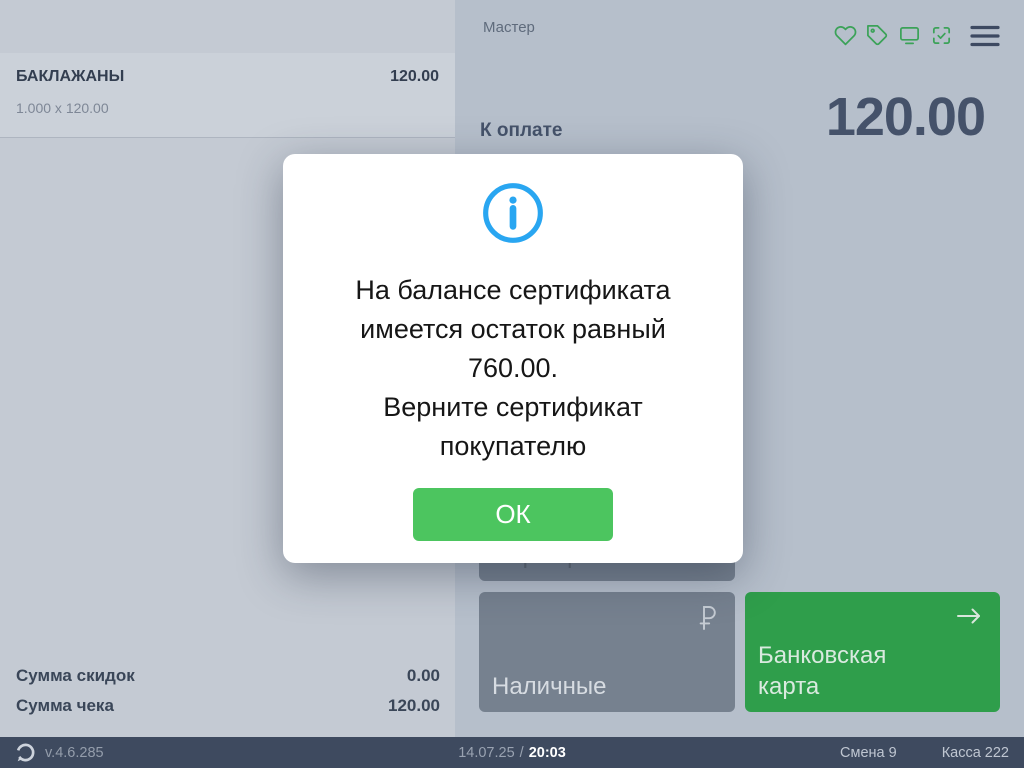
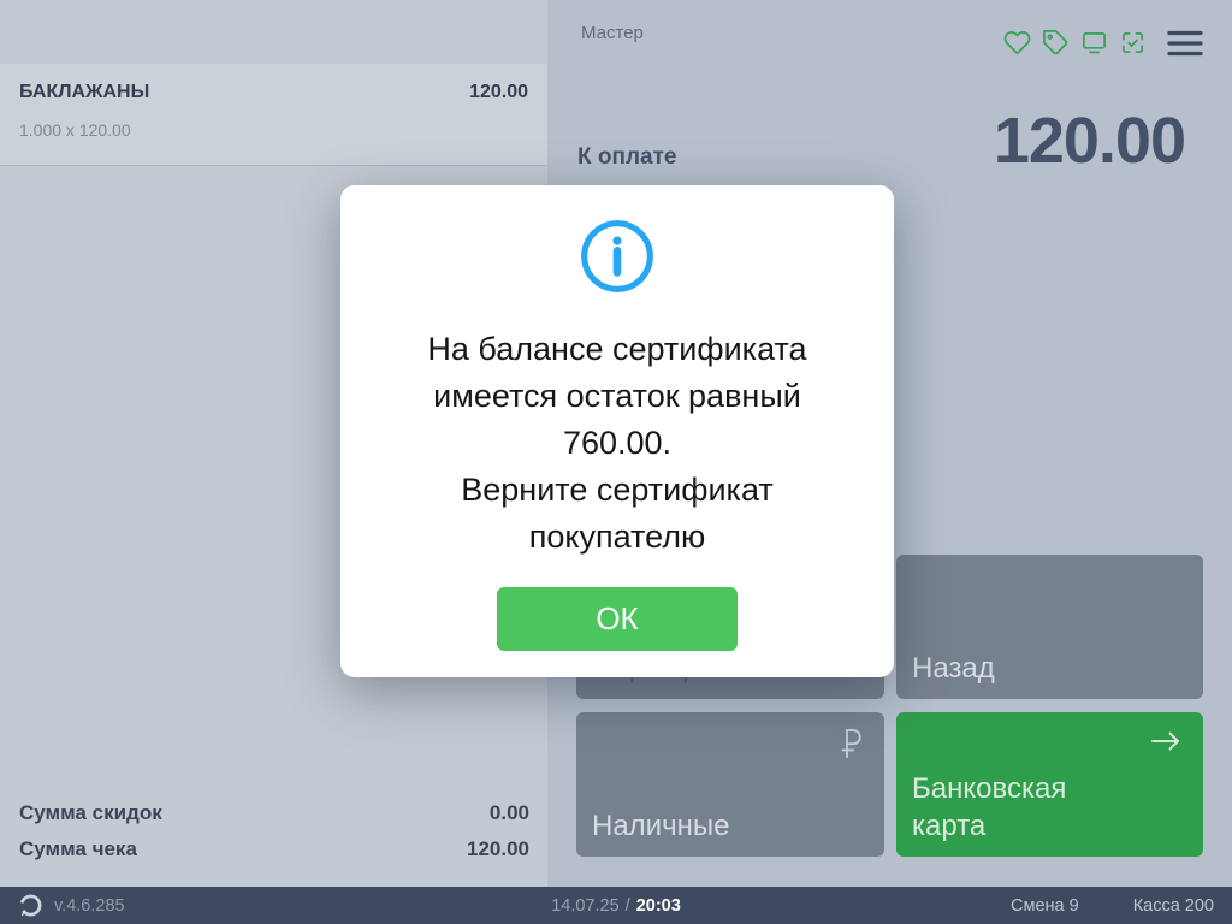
  БАКЛАЖАНЫ
  120.00
  1.000 x 120.00
  Сумма скидок
  0.00
  Сумма чека
  120.00
  Мастер
  К оплате
  120.00
+ Назад
  Наличные
  Банковская карта
  v.4.6.285
  14.07.25 / 20:03
  Смена 9
- Касса 222
+ Касса 200
  На балансе сертификата
  имеется остаток равный
  760.00.
  Верните сертификат
  покупателю
  ОК
